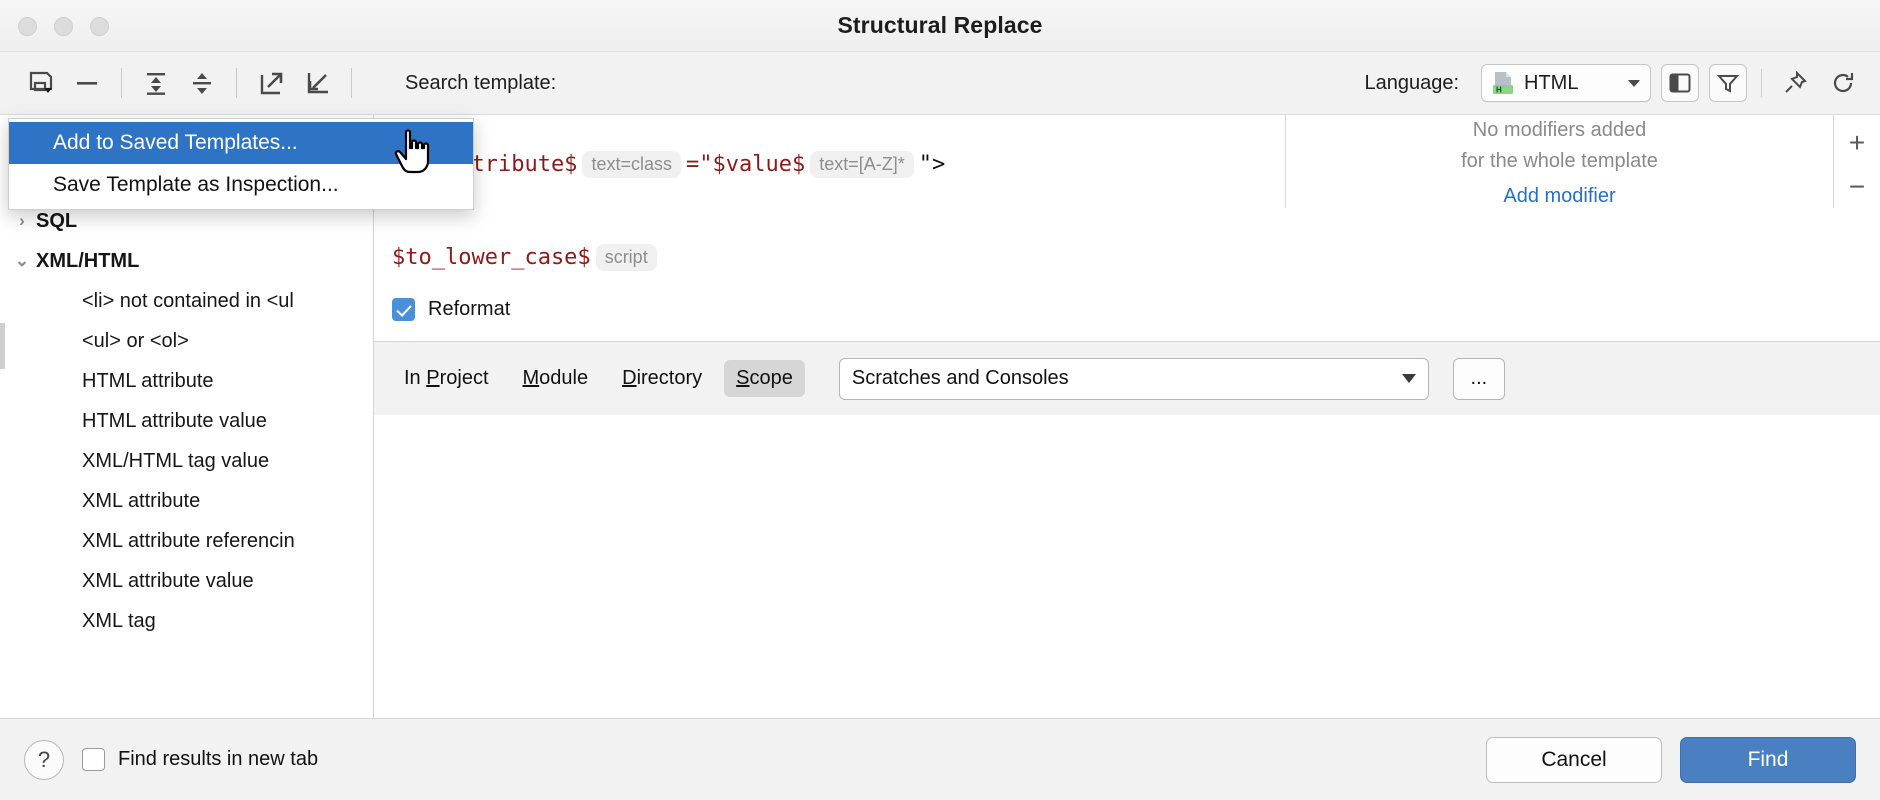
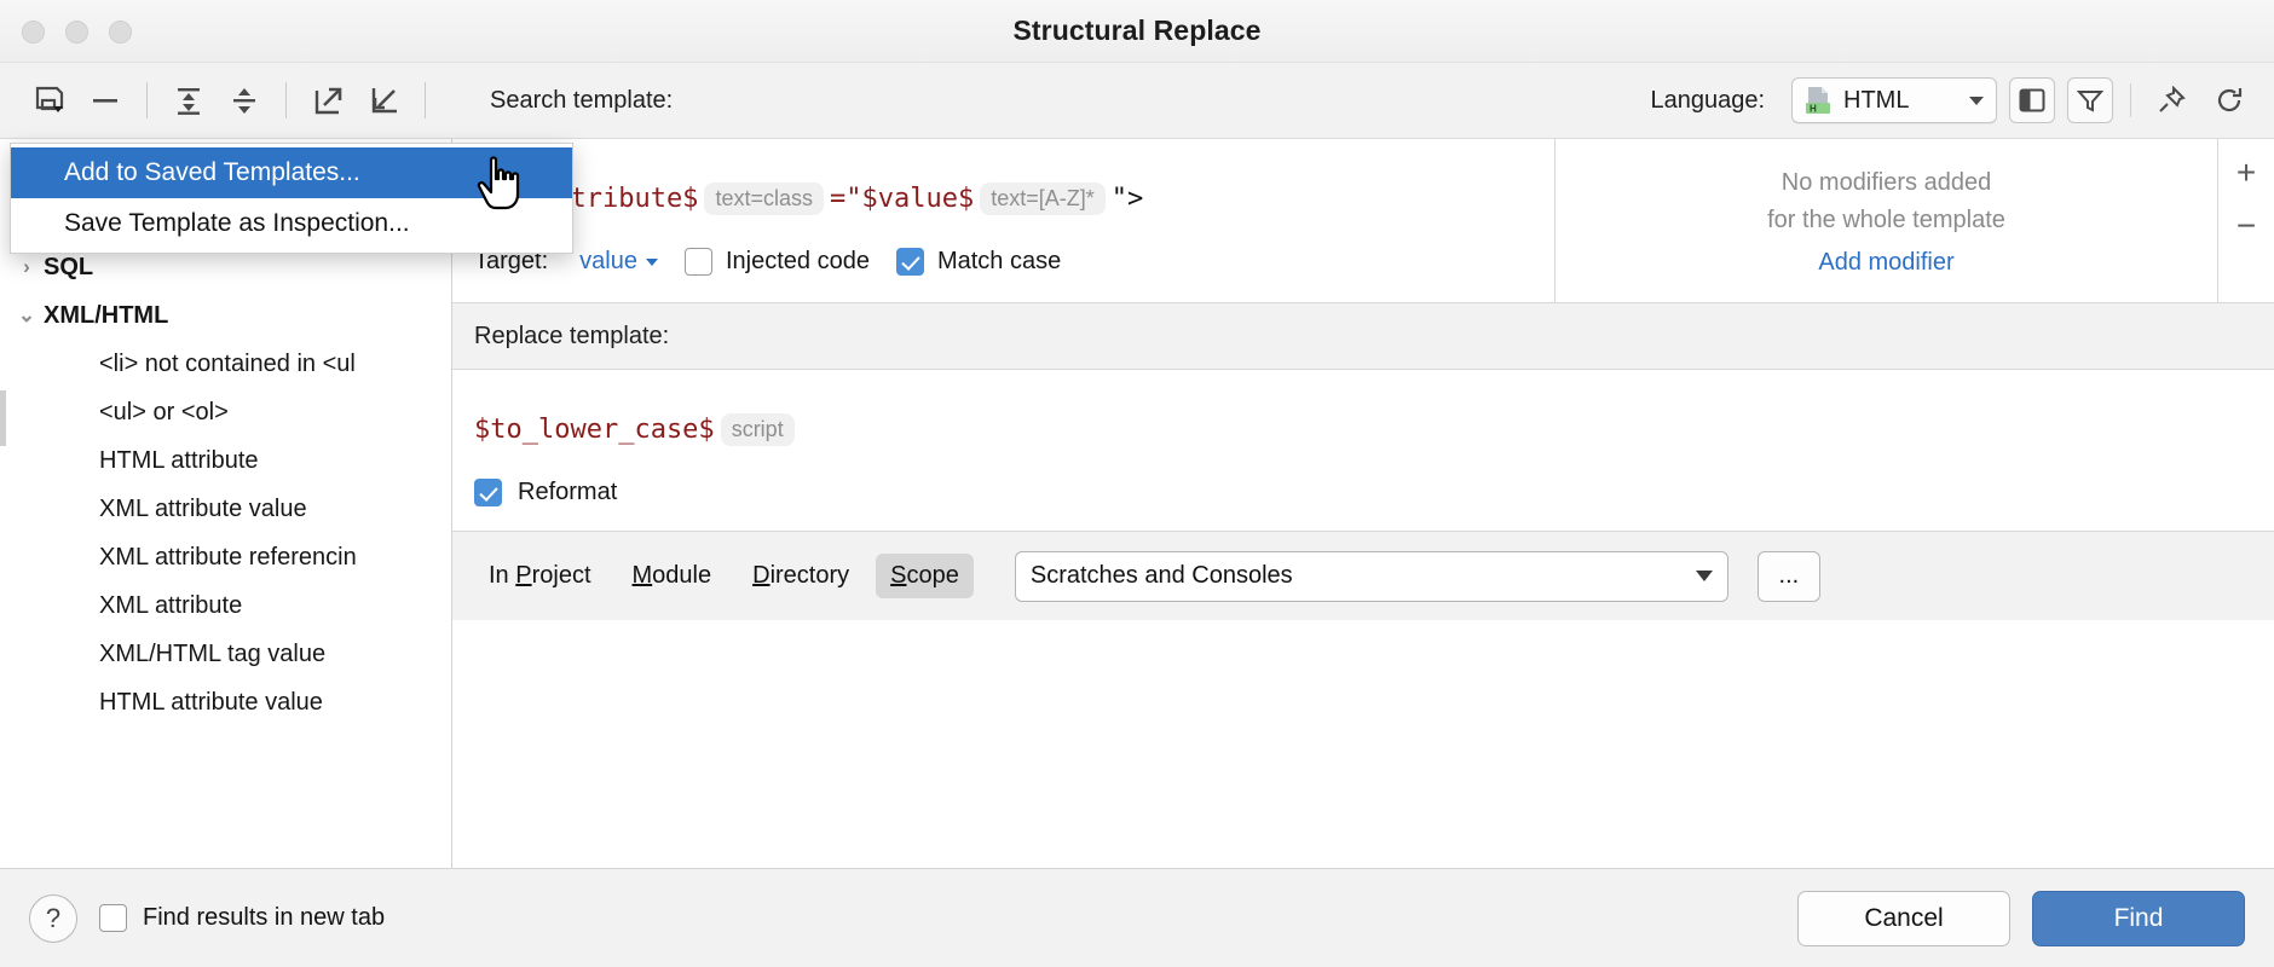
  Structural Replace
  Search template:
  Language:
  H
  HTML
  ›
  SQL
  ⌄
  XML/HTML
  <li> not contained in <ul
  <ul> or <ol>
  HTML attribute
- HTML attribute value
+ XML attribute value
- XML/HTML tag value
+ XML attribute referencin
  XML attribute
- XML attribute referencin
+ XML/HTML tag value
- XML attribute value
+ HTML attribute value
- XML tag
  text=class
  ="$value$
  text=[A-Z]*
  ">
+ Target:
+ value
+ Injected code
+ Match case
  No modifiers added
  for the whole template
  Add modifier
  +
  −
+ Replace template:
  $to_lower_case$
  script
  Reformat
  In Project
  Module
  Directory
  Scope
  Scratches and Consoles
  ...
  ?
  Find results in new tab
  Cancel
  Find
  Add to Saved Templates...
  Save Template as Inspection...
